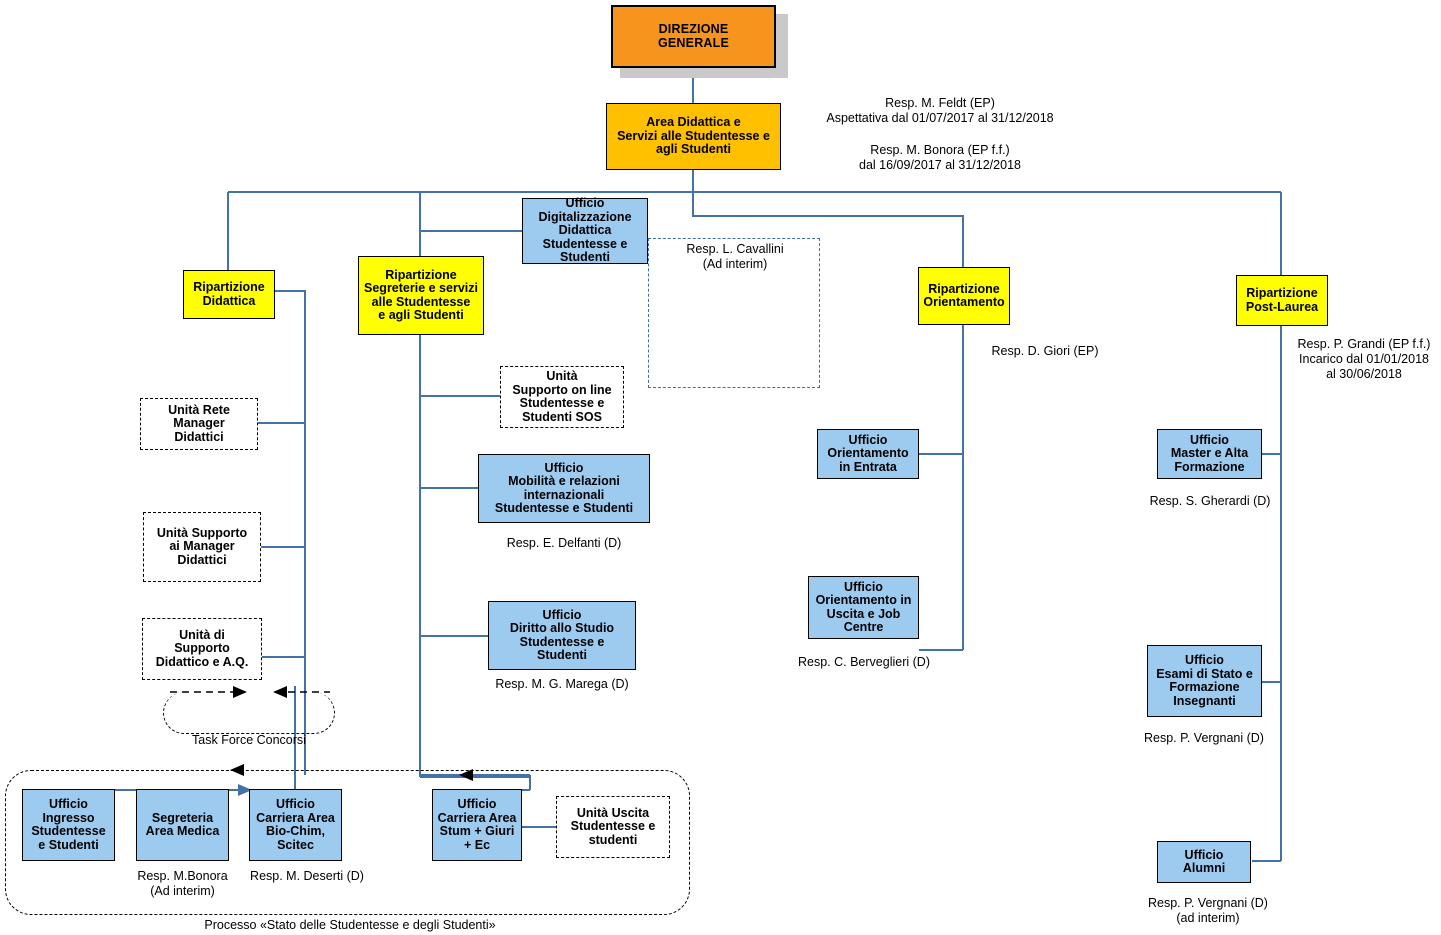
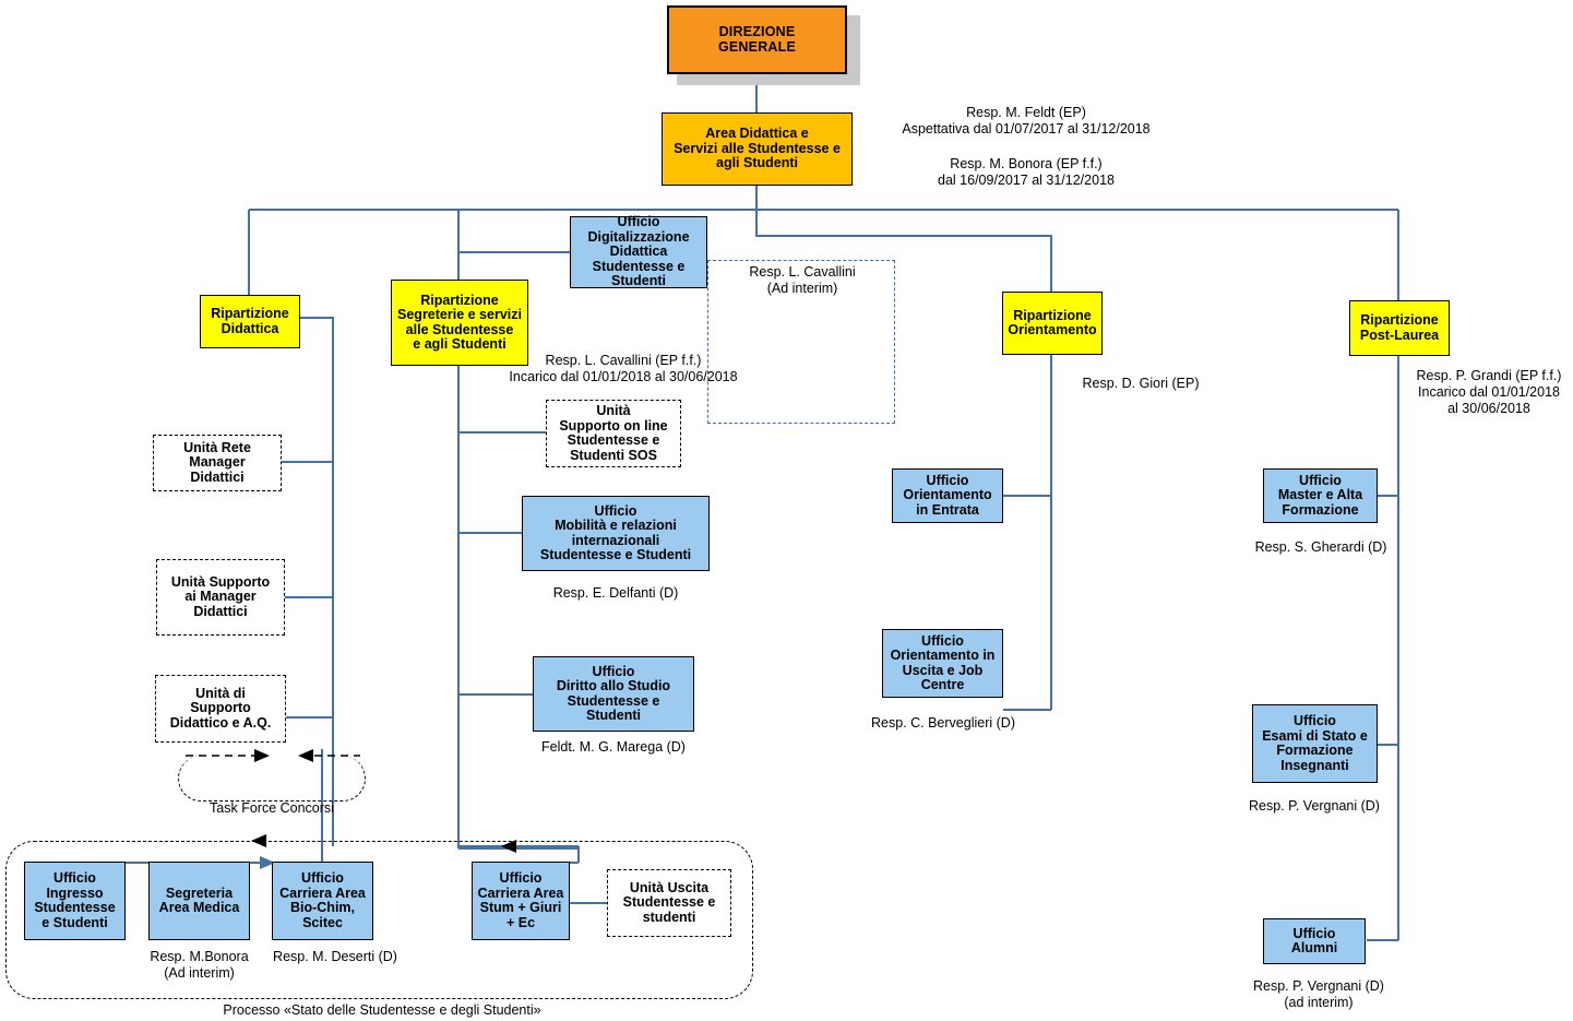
  DIREZIONE
  GENERALE
  Area Didattica e
  Servizi alle Studentesse e
  agli Studenti
  Resp. M. Feldt (EP)
  Aspettativa dal 01/07/2017 al 31/12/2018
  Resp. M. Bonora (EP f.f.)
  dal 16/09/2017 al 31/12/2018
  Ufficio
  Digitalizzazione
  Didattica
  Studentesse e
  Studenti
  Resp. L. Cavallini
  (Ad interim)
  Ripartizione
  Didattica
  Ripartizione
  Segreterie e servizi
  alle Studentesse
  e agli Studenti
+ Resp. L. Cavallini (EP f.f.)
+ Incarico dal 01/01/2018 al 30/06/2018
  Ripartizione
  Orientamento
  Resp. D. Giori (EP)
  Ripartizione
  Post-Laurea
  Resp. P. Grandi (EP f.f.)
  Incarico dal 01/01/2018
  al 30/06/2018
  Unità Rete
  Manager
  Didattici
  Unità Supporto
  ai Manager
  Didattici
  Unità di
  Supporto
  Didattico e A.Q.
  Task Force Concorsi
  Unità
  Supporto on line
  Studentesse e
  Studenti SOS
  Ufficio
  Mobilità e relazioni
  internazionali
  Studentesse e Studenti
  Resp. E. Delfanti (D)
  Ufficio
  Diritto allo Studio
  Studentesse e
  Studenti
- Resp. M. G. Marega (D)
+ Feldt. M. G. Marega (D)
  Ufficio
  Orientamento
  in Entrata
  Ufficio
  Orientamento in
  Uscita e Job
  Centre
  Resp. C. Berveglieri (D)
  Ufficio
  Master e Alta
  Formazione
  Resp. S. Gherardi (D)
  Ufficio
  Esami di Stato e
  Formazione
  Insegnanti
  Resp. P. Vergnani (D)
  Ufficio
  Alumni
  Resp. P. Vergnani (D)
  (ad interim)
  Ufficio
  Ingresso
  Studentesse
  e Studenti
  Segreteria
  Area Medica
  Resp. M.Bonora
  (Ad interim)
  Ufficio
  Carriera Area
  Bio-Chim,
  Scitec
  Resp. M. Deserti (D)
  Ufficio
  Carriera Area
  Stum + Giuri
  + Ec
  Unità Uscita
  Studentesse e
  studenti
  Processo «Stato delle Studentesse e degli Studenti»
